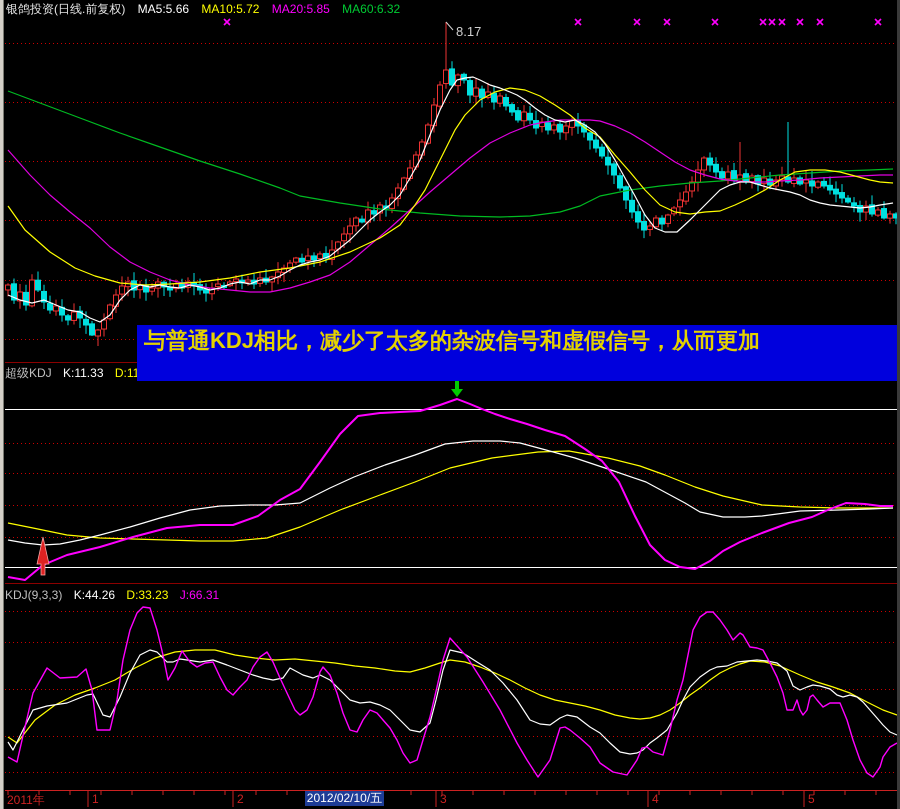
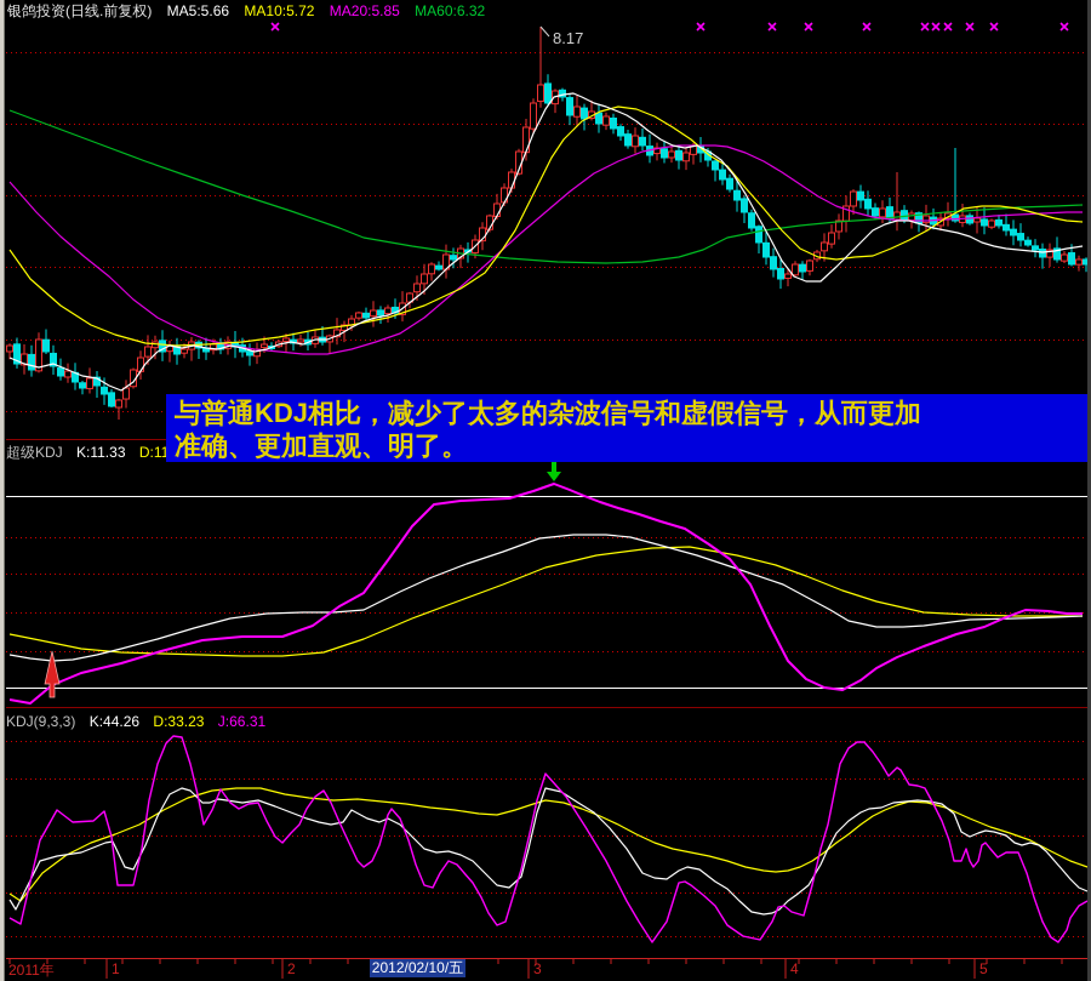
  8.17
  银鸽投资(日线.前复权) MA5:5.66 MA10:5.72 MA20:5.85 MA60:6.32
  超级KDJ K:11.33 D:11
  KDJ(9,3,3) K:44.26 D:33.23 J:66.31
  与普通KDJ相比，减少了太多的杂波信号和虚假信号，从而更加
+ 准确、更加直观、明了。
  2011年
  1
  2
  3
  4
  5
  2012/02/10/五
